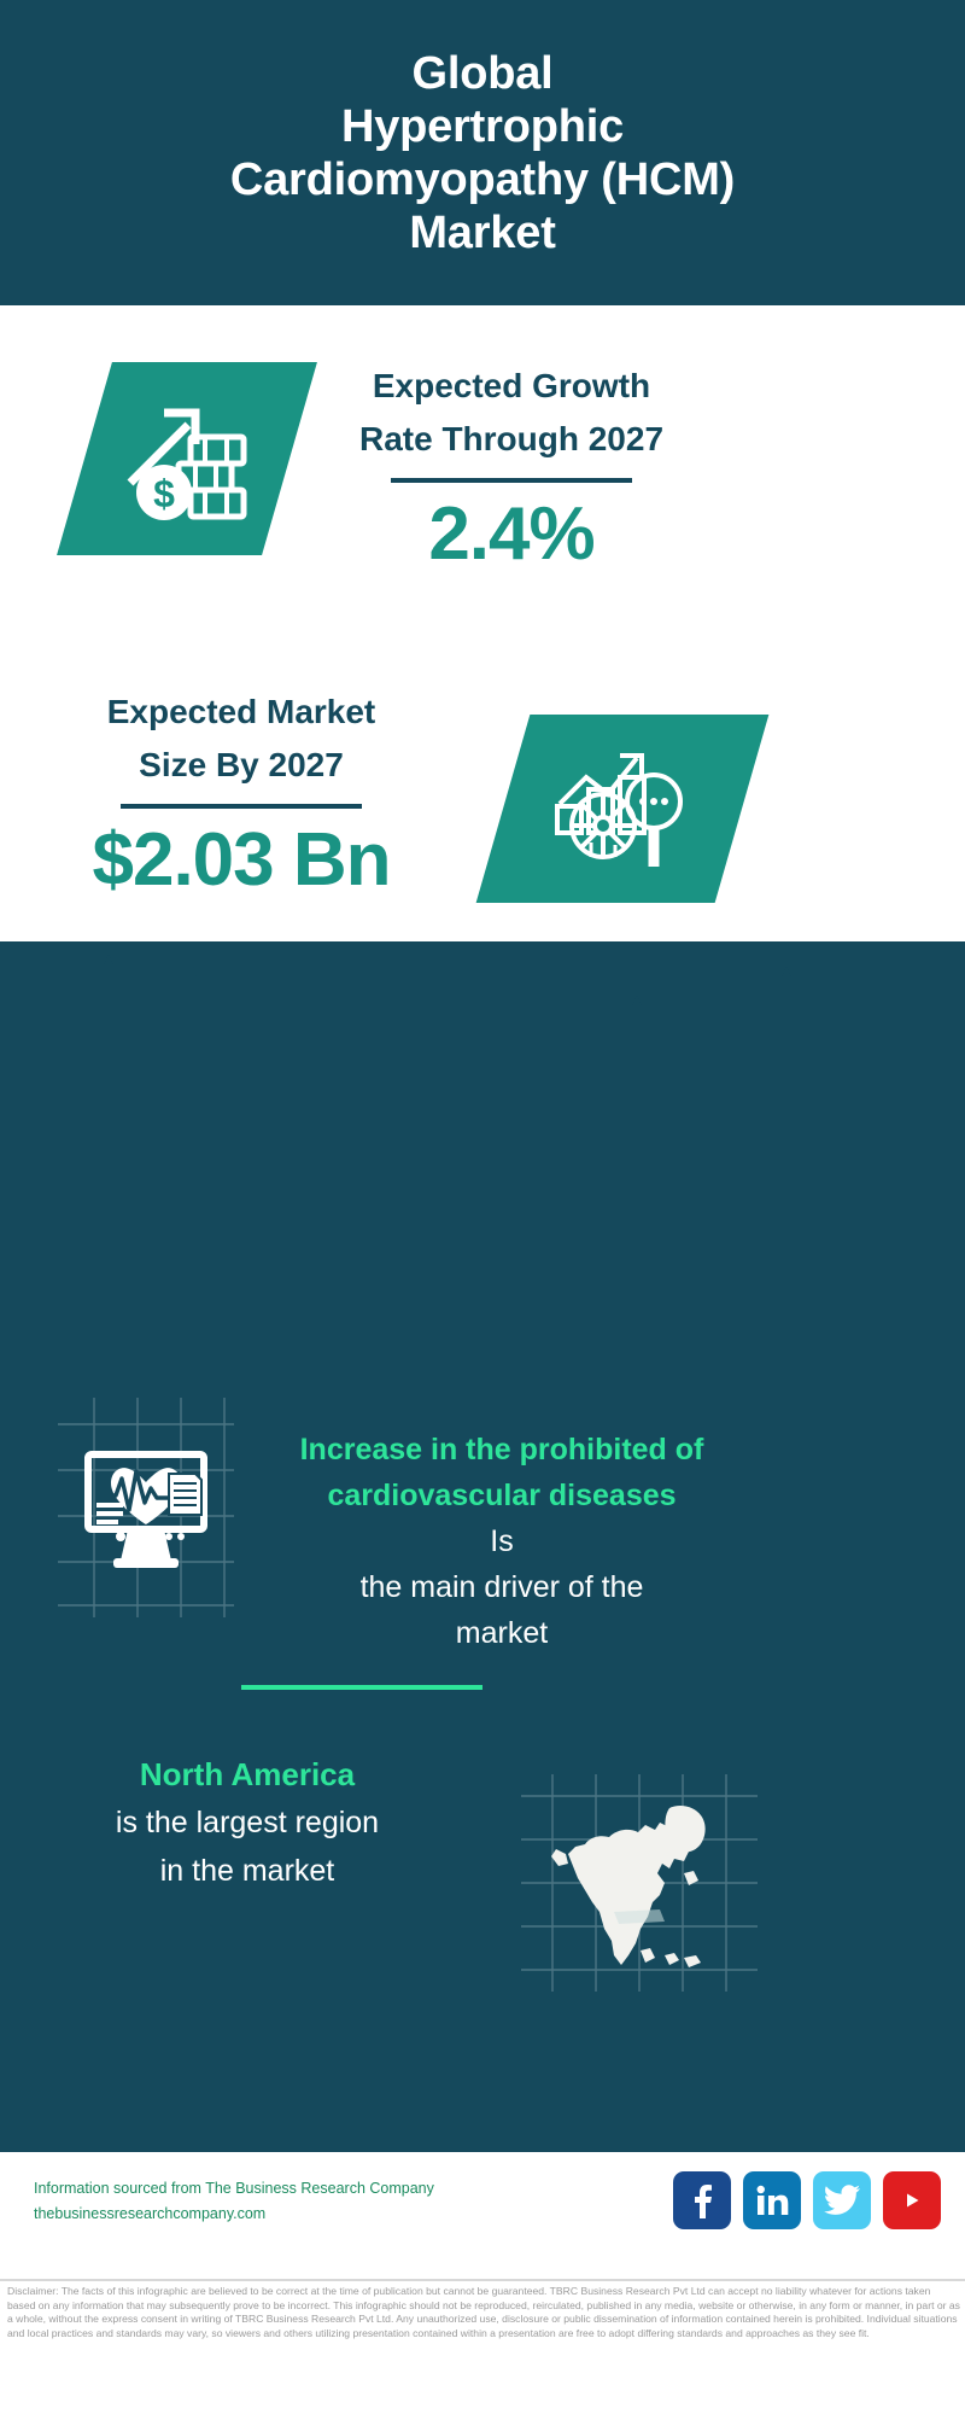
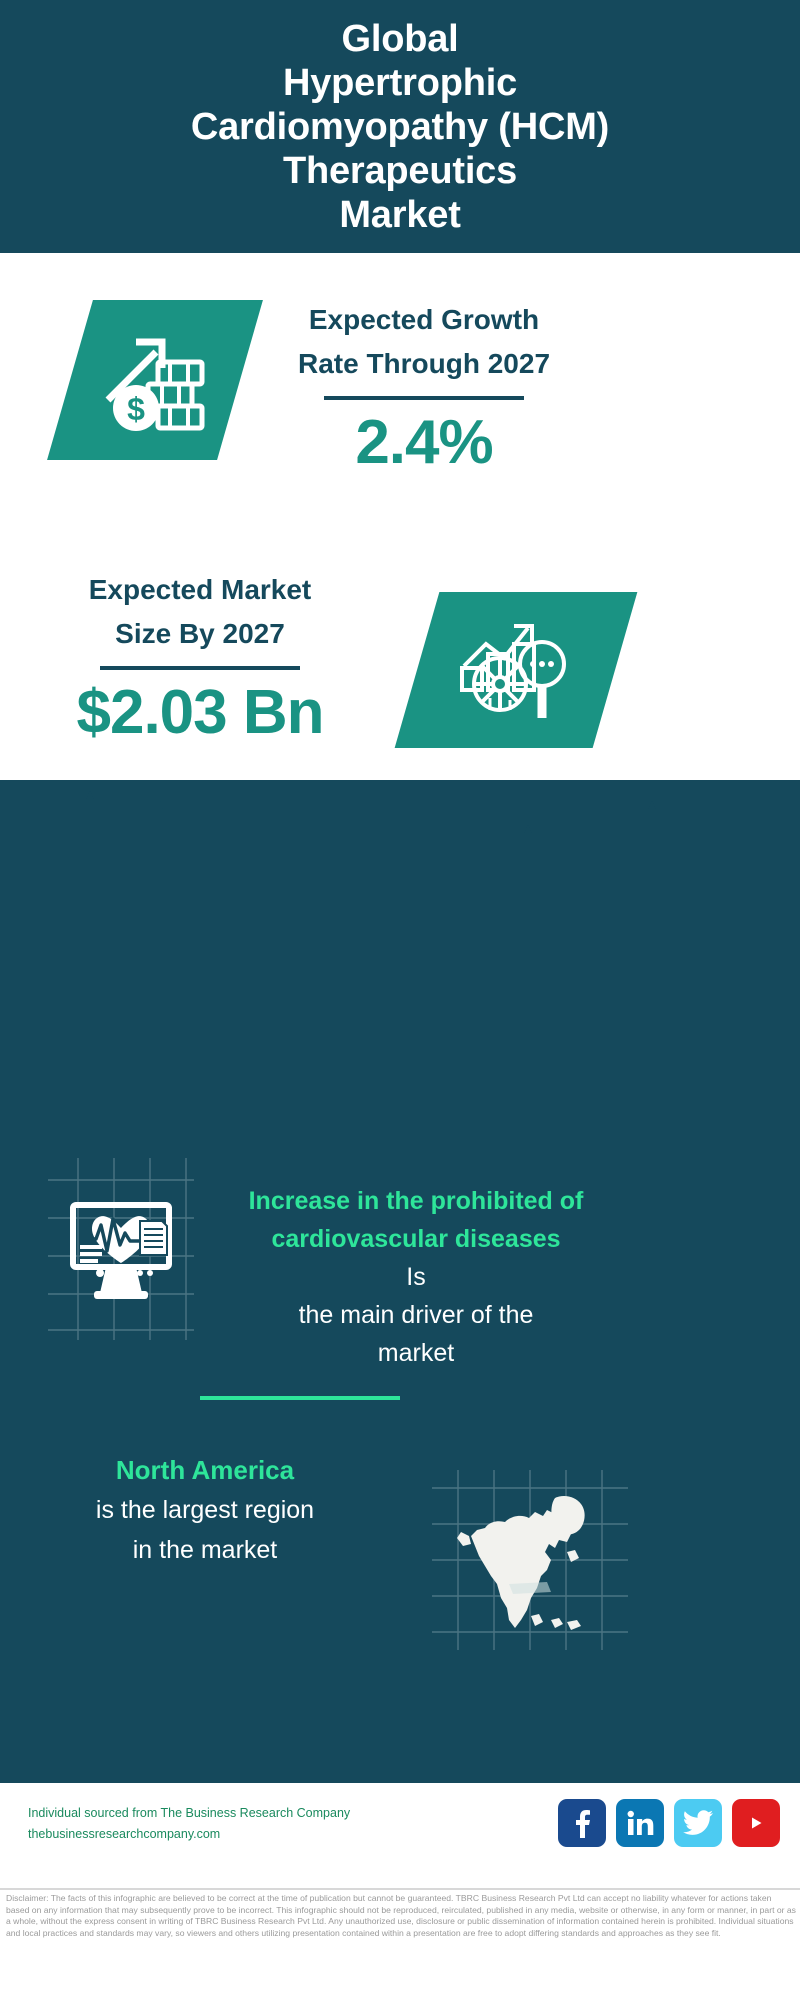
  Global
  Hypertrophic
  Cardiomyopathy (HCM)
+ Therapeutics
  Market
  Expected Growth
  Rate Through 2027
  2.4%
  Expected Market
  Size By 2027
  $2.03 Bn
  Increase in the prohibited of
  cardiovascular diseases
  Is
  the main driver of the
  market
  North America
  is the largest region
  in the market
- Information sourced from The Business Research Company
+ Individual sourced from The Business Research Company
  thebusinessresearchcompany.com
  Disclaimer: The facts of this infographic are believed to be correct at the time of publication but cannot be guaranteed. TBRC Business Research Pvt Ltd can accept no liability whatever for actions taken based on any information that may subsequently prove to be incorrect. This infographic should not be reproduced, reirculated, published in any media, website or otherwise, in any form or manner, in part or as a whole, without the express consent in writing of TBRC Business Research Pvt Ltd. Any unauthorized use, disclosure or public dissemination of information contained herein is prohibited. Individual situations and local practices and standards may vary, so viewers and others utilizing presentation contained within a presentation are free to adopt differing standards and approaches as they see fit.
